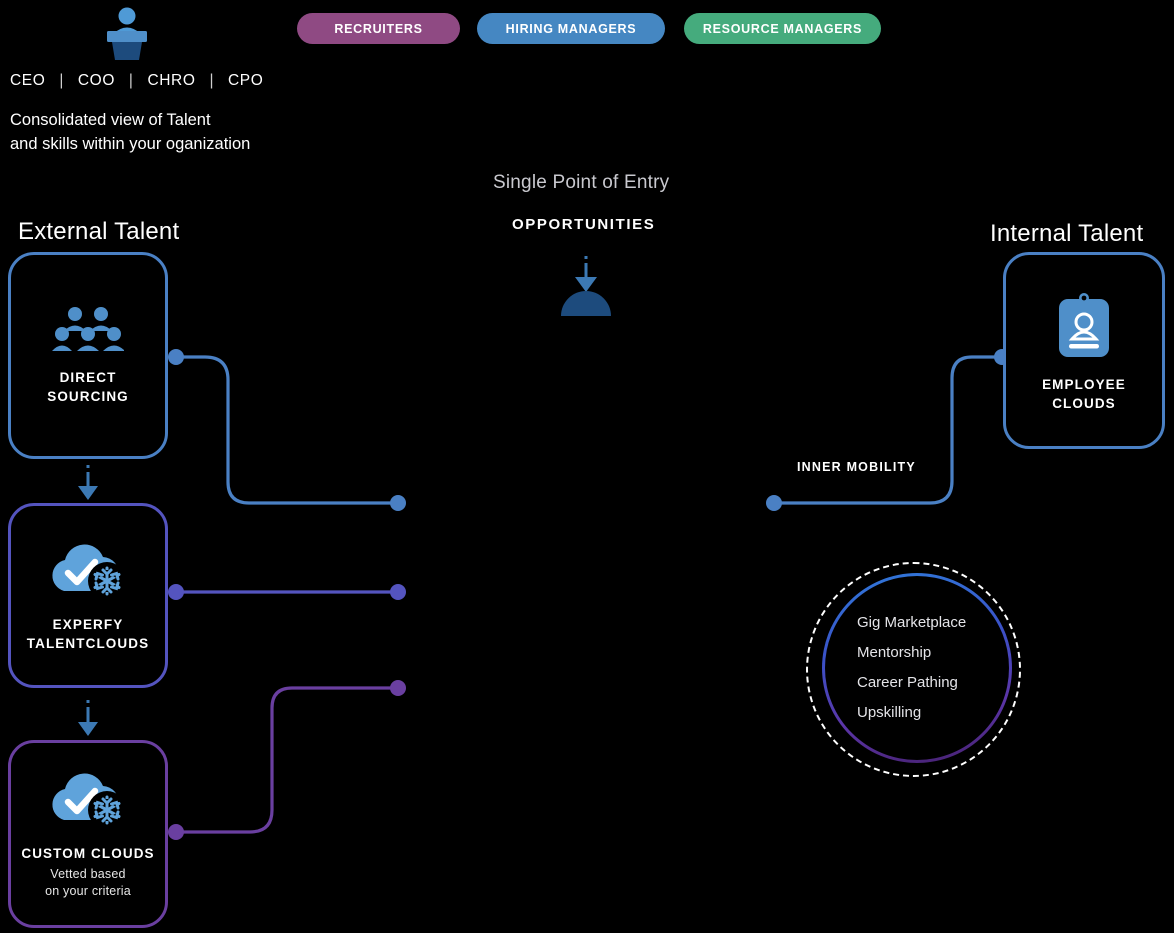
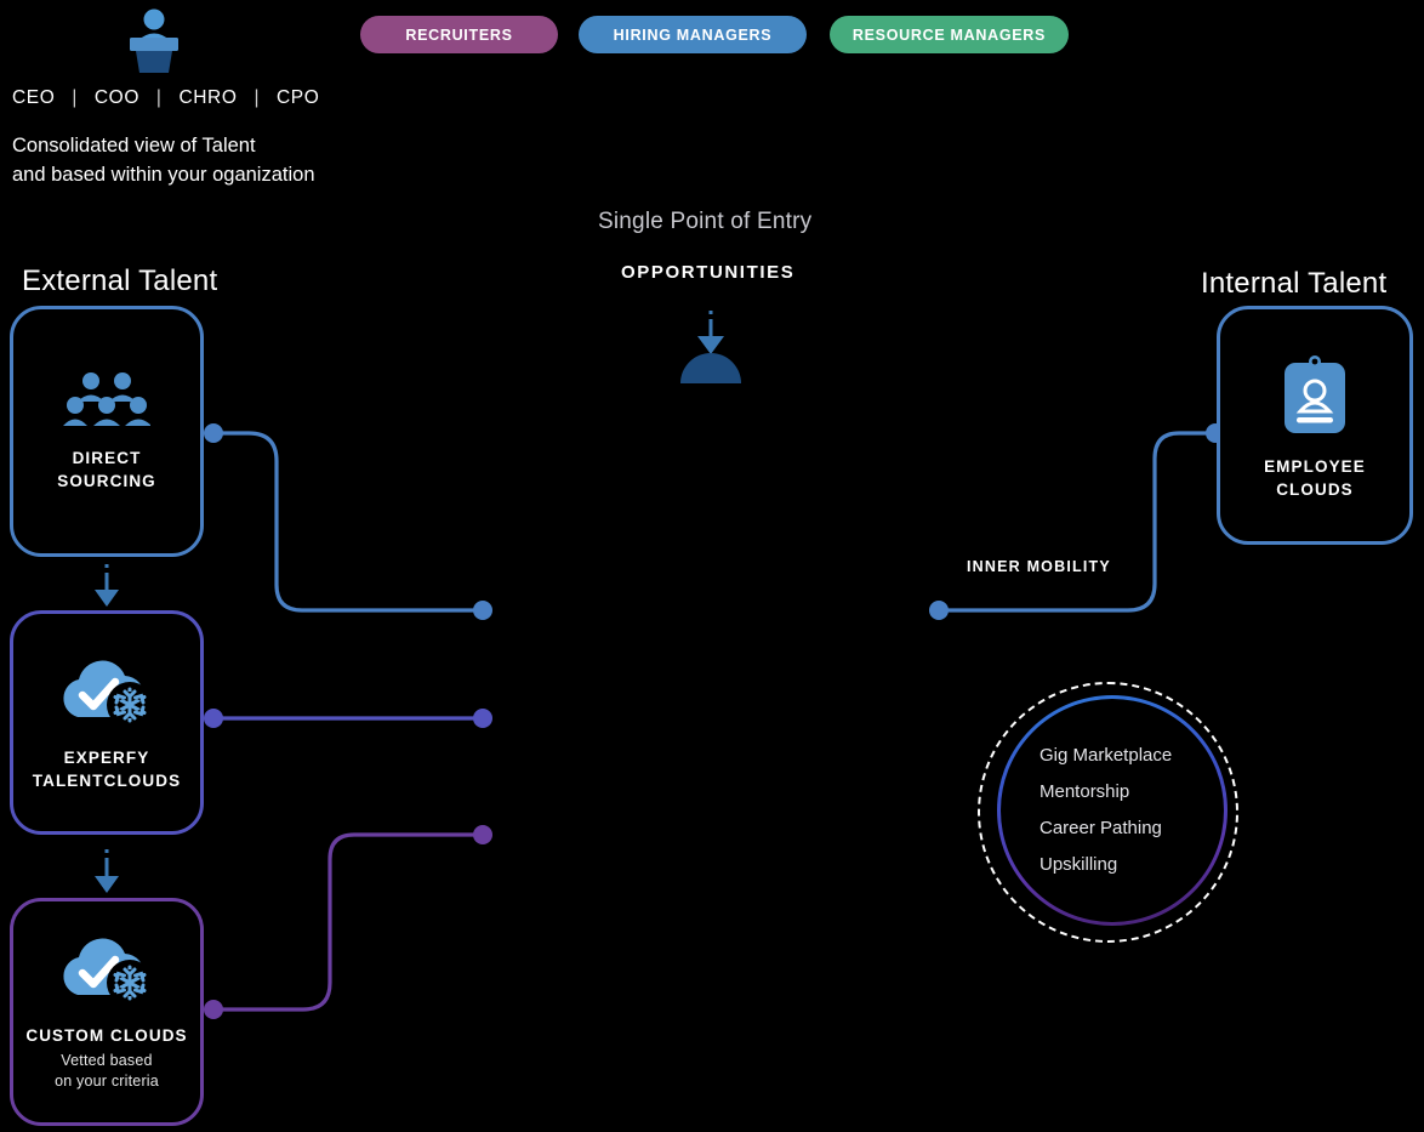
  CEO | COO | CHRO | CPO
  Consolidated view of Talent
- and skills within your oganization
+ and based within your oganization
  RECRUITERS
  HIRING MANAGERS
  RESOURCE MANAGERS
  External Talent
  Internal Talent
  Single Point of Entry
  OPPORTUNITIES
  INNER MOBILITY
  DIRECT
  SOURCING
  EXPERFY
  TALENTCLOUDS
  CUSTOM CLOUDS
  Vetted based
  on your criteria
  EMPLOYEE
  CLOUDS
  Gig Marketplace
  Mentorship
  Career Pathing
  Upskilling
